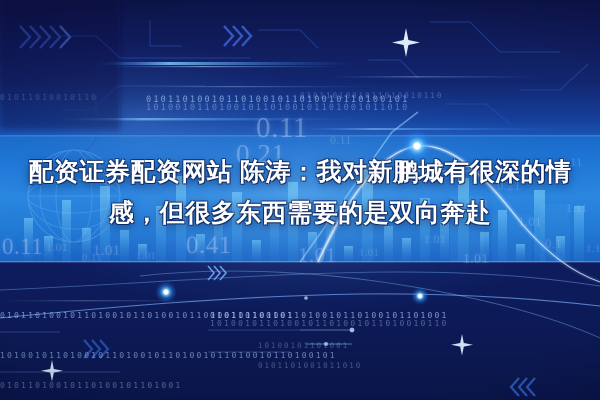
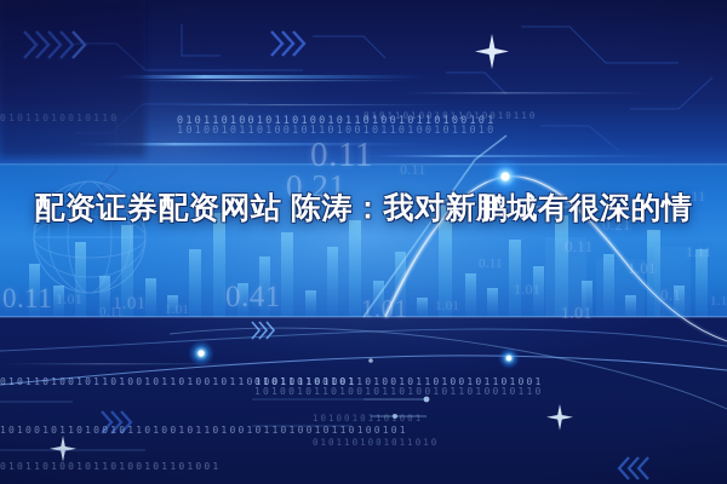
  配资证券配资网站 陈涛：我对新鹏城有很深的情
- 感，但很多东西需要的是双向奔赴
